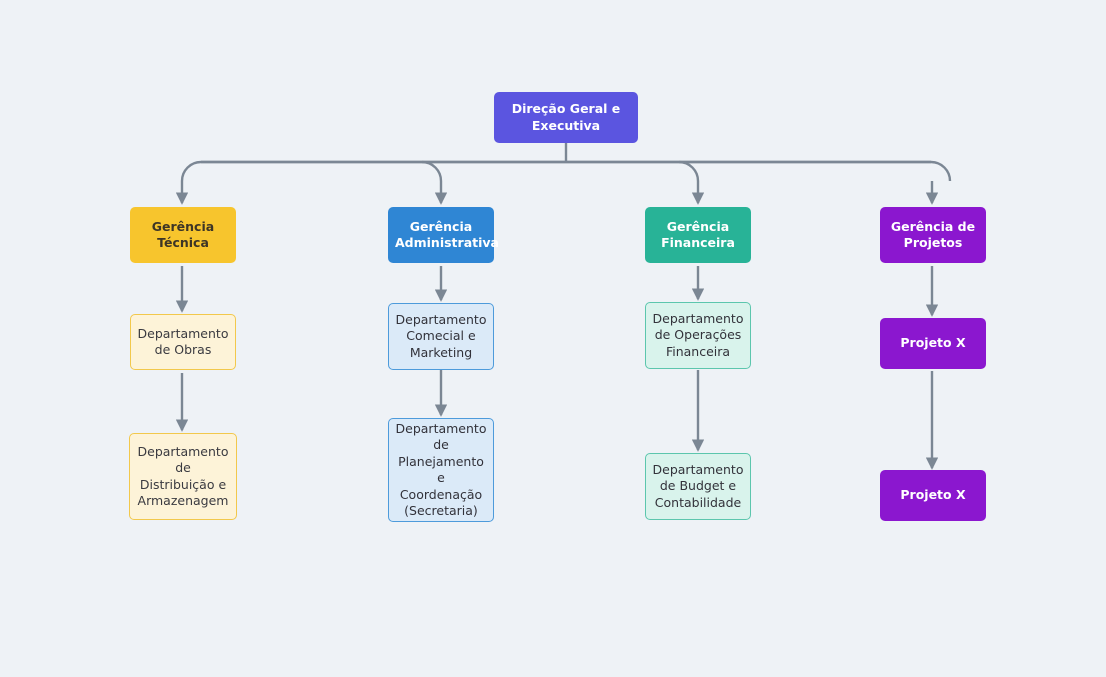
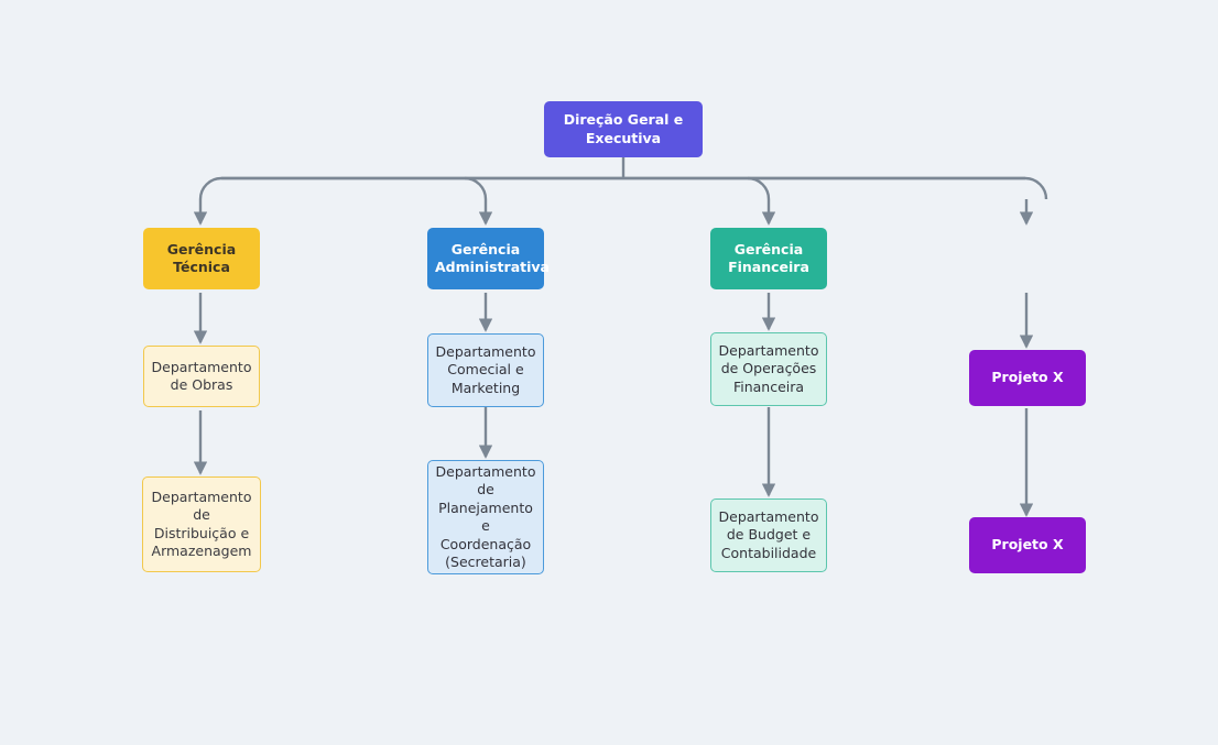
  Direção Geral e
  Executiva
  Gerência
  Técnica
  Departamento
  de Obras
  Departamento
  de
  Distribuição e
  Armazenagem
  Gerência
  Administrativa
  Departamento
  Comecial e
  Marketing
  Departamento
  de
  Planejamento
  e Coordenação
  (Secretaria)
  Gerência
  Financeira
  Departamento
  de Operações
  Financeira
  Departamento
  de Budget e
  Contabilidade
- Gerência de
- Projetos
  Projeto X
  Projeto X
